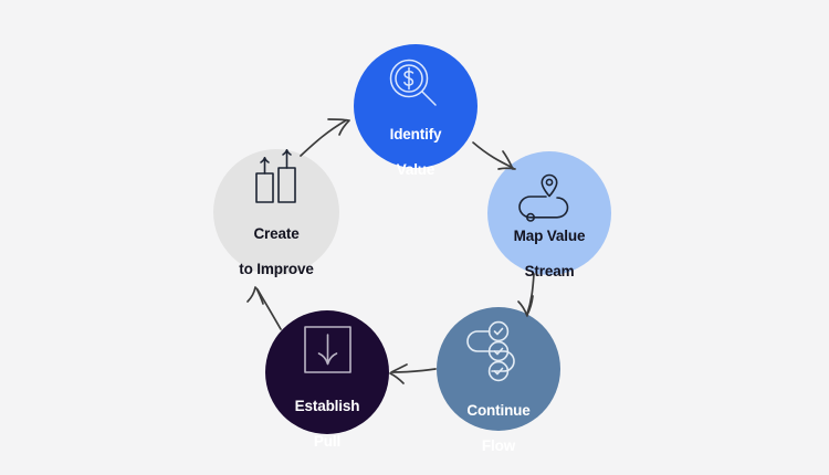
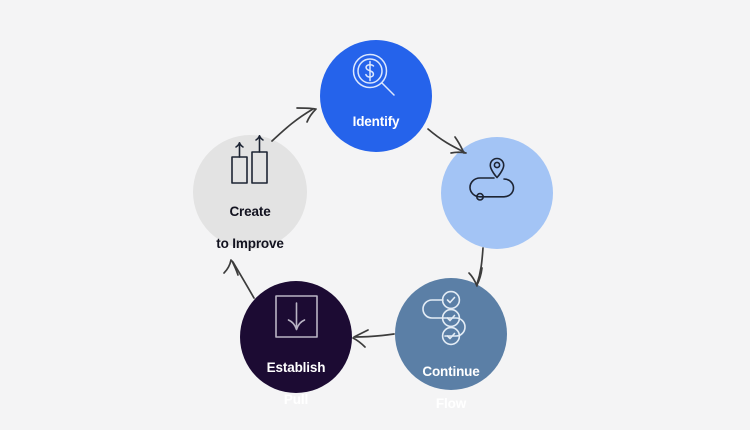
  Identify
- Value
- Map Value
- Stream
  Continue
  Establish
  Pull
  Create
  to Improve
